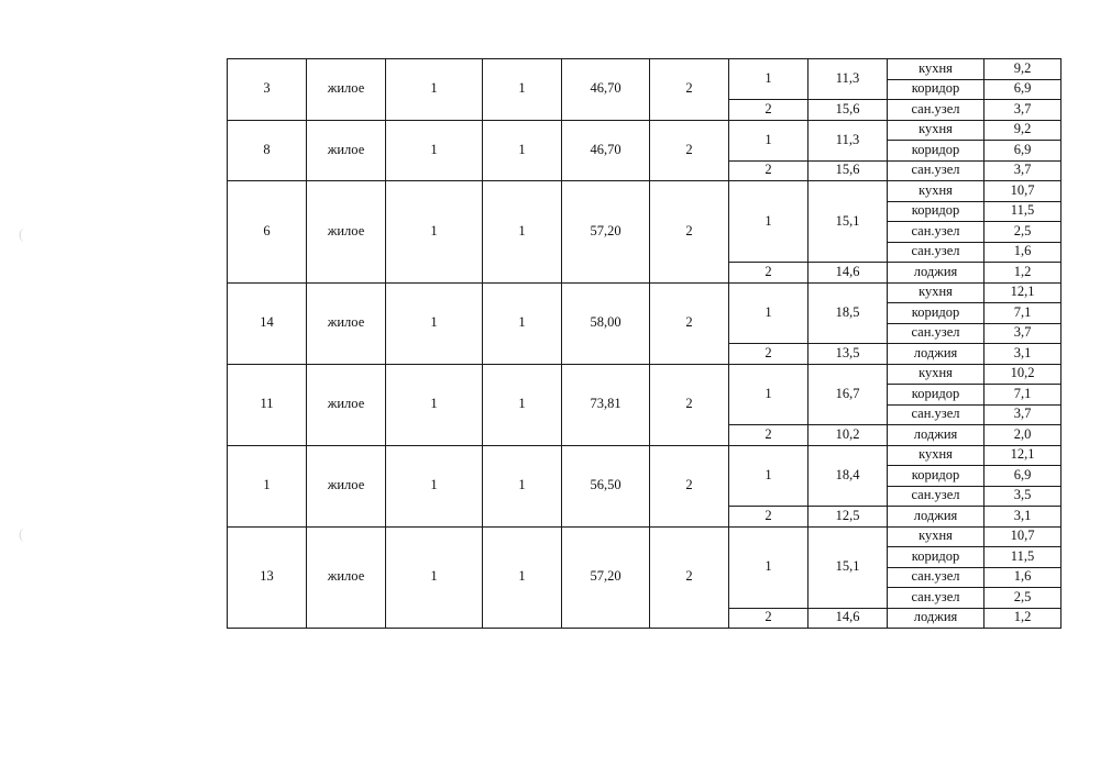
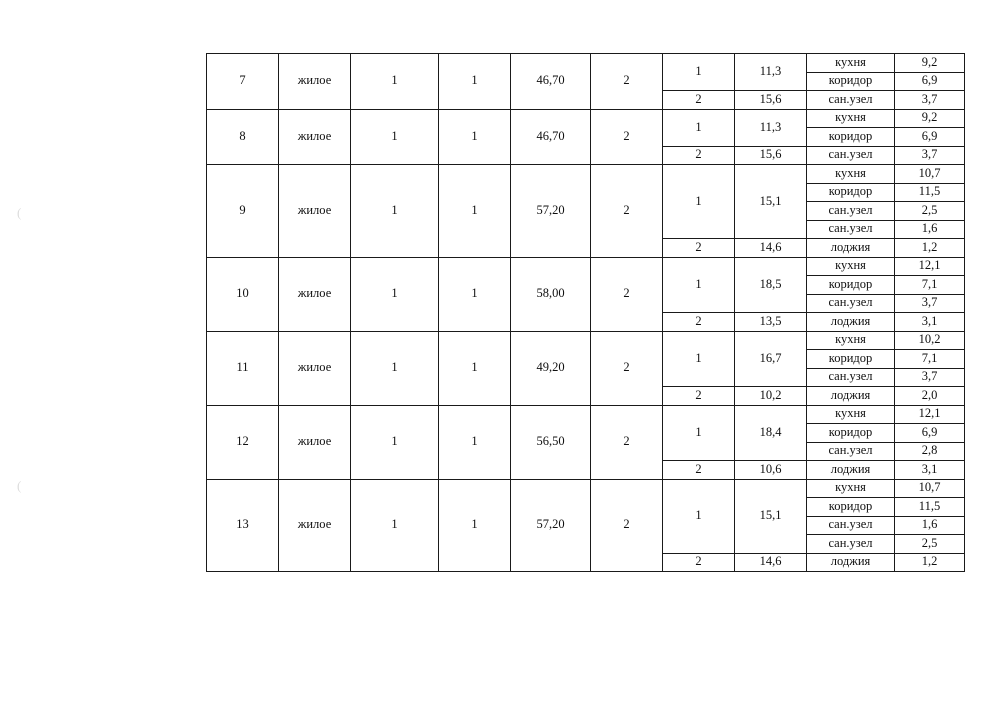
  (
  (
- 3	жилое	1	1	46,70	2	1	11,3	кухня	9,2
+ 7	жилое	1	1	46,70	2	1	11,3	кухня	9,2
  коридор	6,9
  2	15,6	сан.узел	3,7
  8	жилое	1	1	46,70	2	1	11,3	кухня	9,2
  коридор	6,9
  2	15,6	сан.узел	3,7
- 6	жилое	1	1	57,20	2	1	15,1	кухня	10,7
+ 9	жилое	1	1	57,20	2	1	15,1	кухня	10,7
  коридор	11,5
  сан.узел	2,5
  сан.узел	1,6
  2	14,6	лоджия	1,2
- 14	жилое	1	1	58,00	2	1	18,5	кухня	12,1
+ 10	жилое	1	1	58,00	2	1	18,5	кухня	12,1
  коридор	7,1
  сан.узел	3,7
  2	13,5	лоджия	3,1
- 11	жилое	1	1	73,81	2	1	16,7	кухня	10,2
+ 11	жилое	1	1	49,20	2	1	16,7	кухня	10,2
  коридор	7,1
  сан.узел	3,7
  2	10,2	лоджия	2,0
- 1	жилое	1	1	56,50	2	1	18,4	кухня	12,1
+ 12	жилое	1	1	56,50	2	1	18,4	кухня	12,1
  коридор	6,9
- сан.узел	3,5
+ сан.узел	2,8
- 2	12,5	лоджия	3,1
+ 2	10,6	лоджия	3,1
  13	жилое	1	1	57,20	2	1	15,1	кухня	10,7
  коридор	11,5
  сан.узел	1,6
  сан.узел	2,5
  2	14,6	лоджия	1,2
